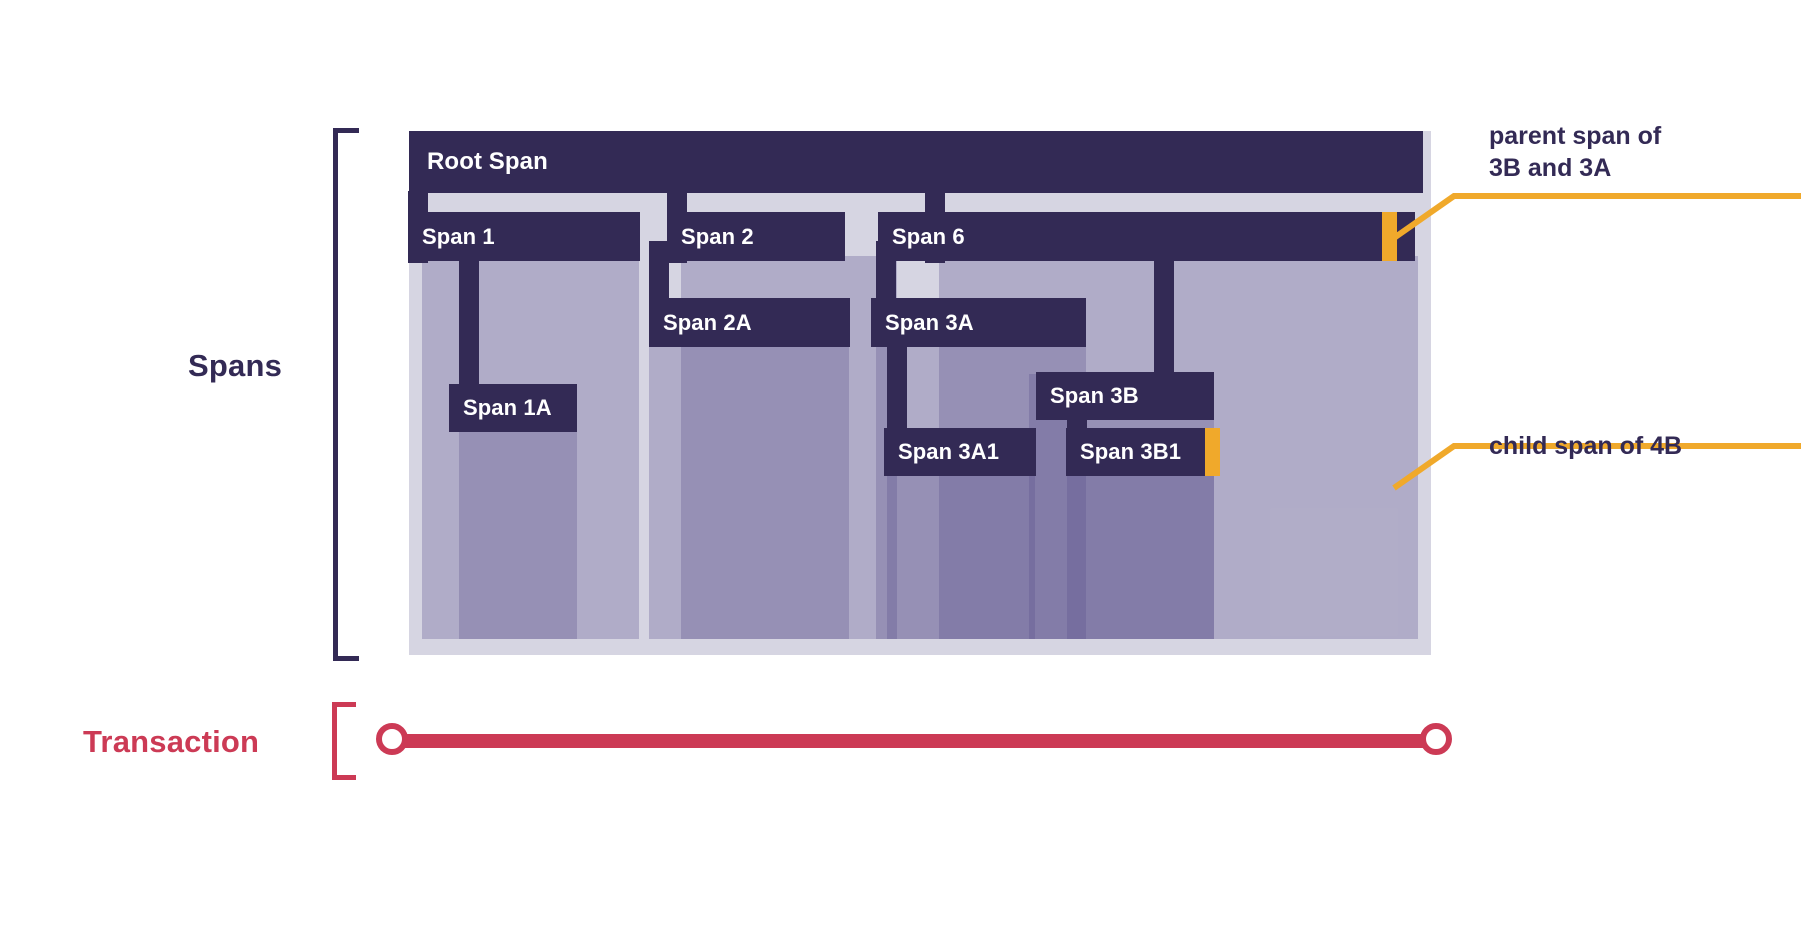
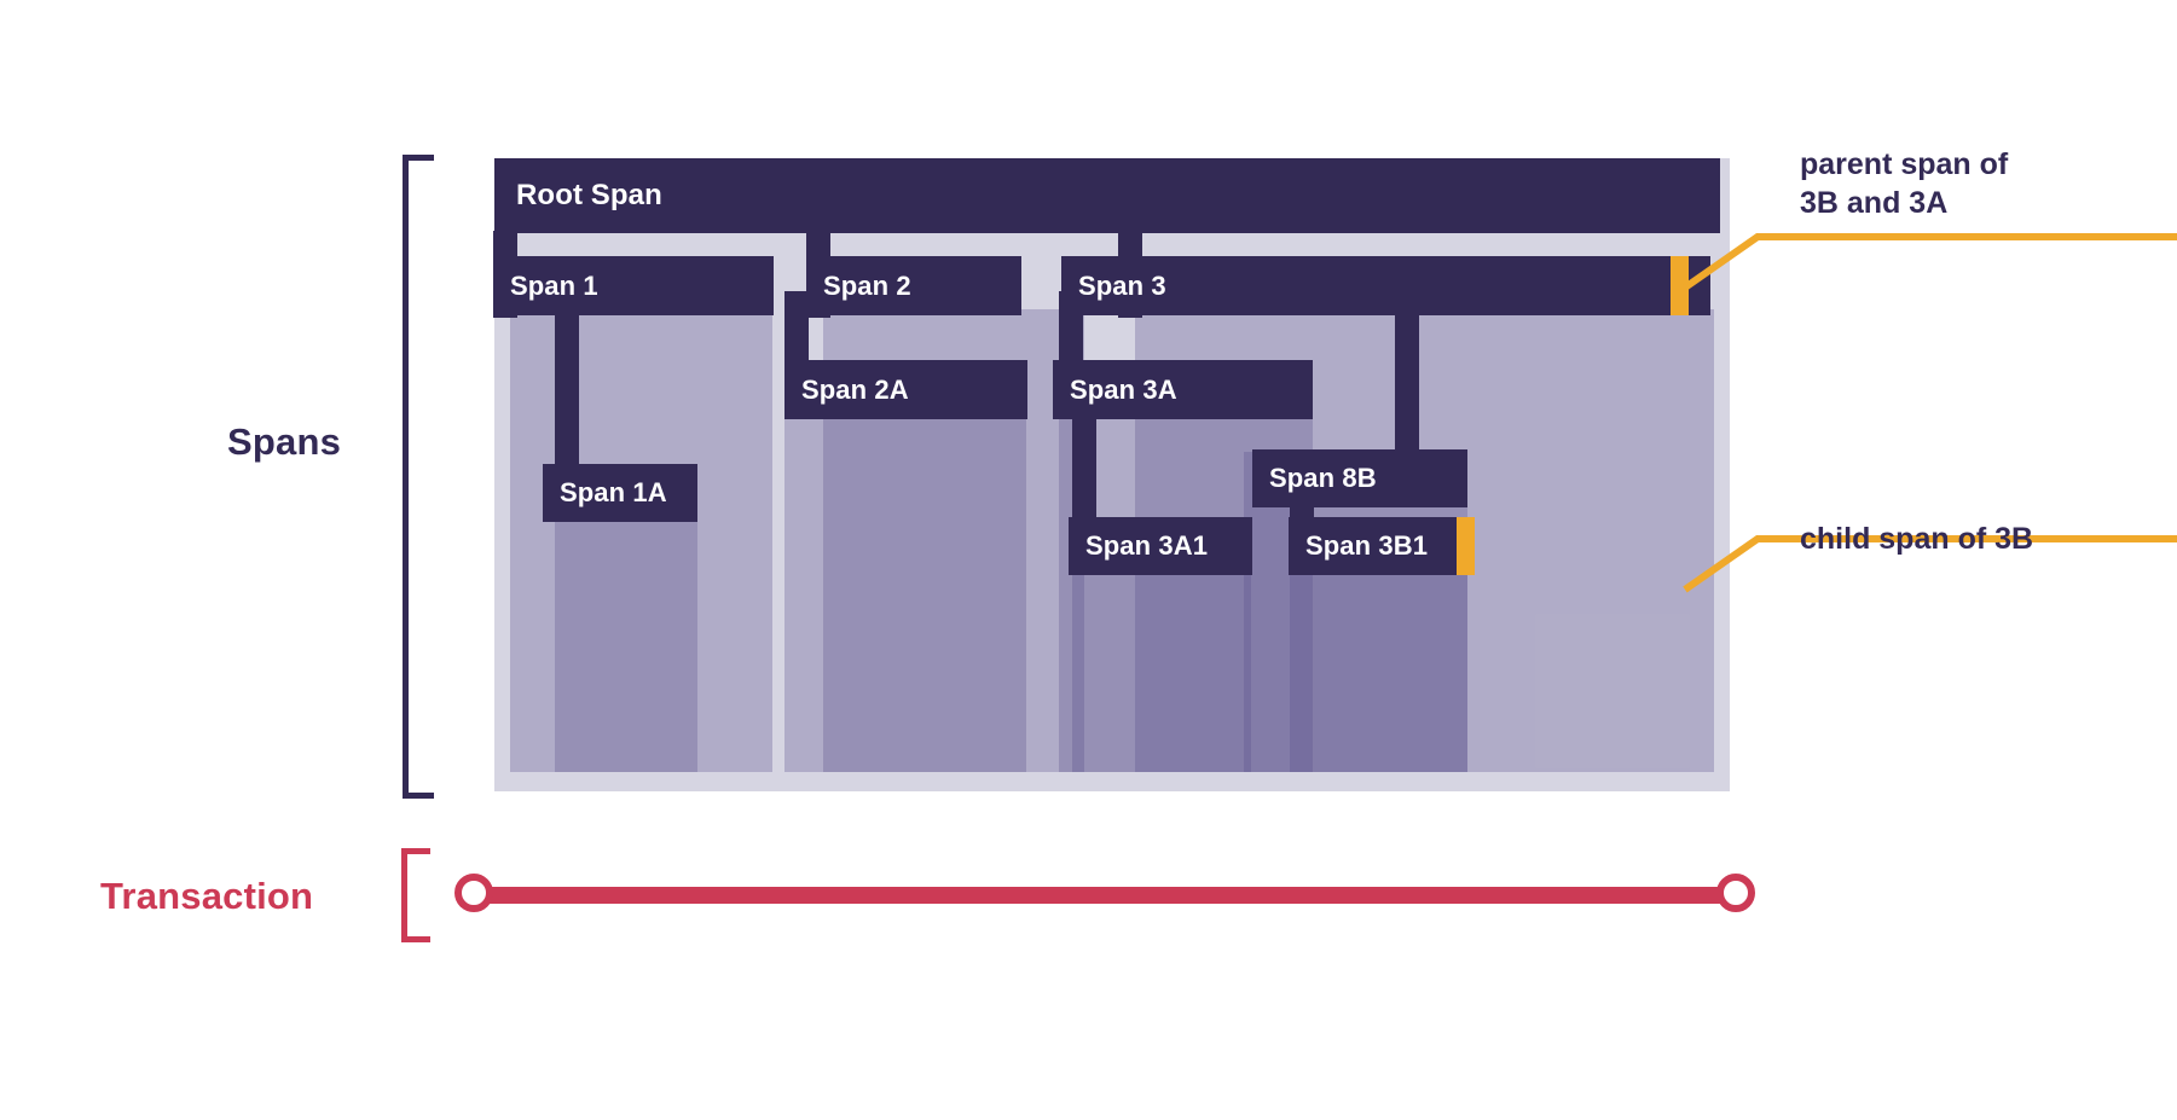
  Spans
  Transaction
  Root Span
  Span 1
  Span 1A
  Span 2
  Span 2A
- Span 6
+ Span 3
  Span 3A
  Span 3A1
- Span 3B
+ Span 8B
  Span 3B1
  parent span of
  3B and 3A
- child span of 4B
+ child span of 3B
